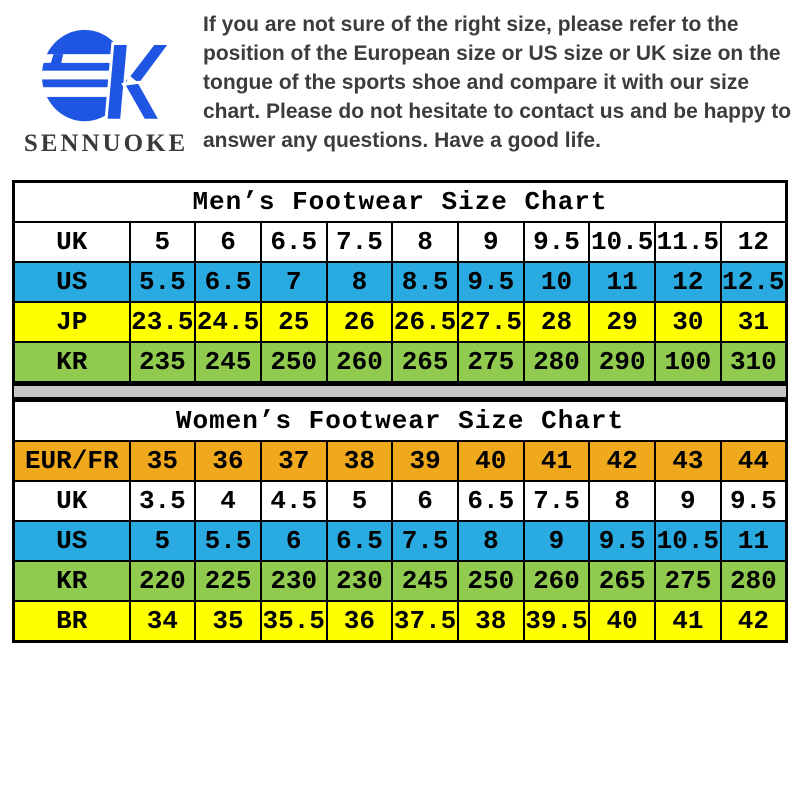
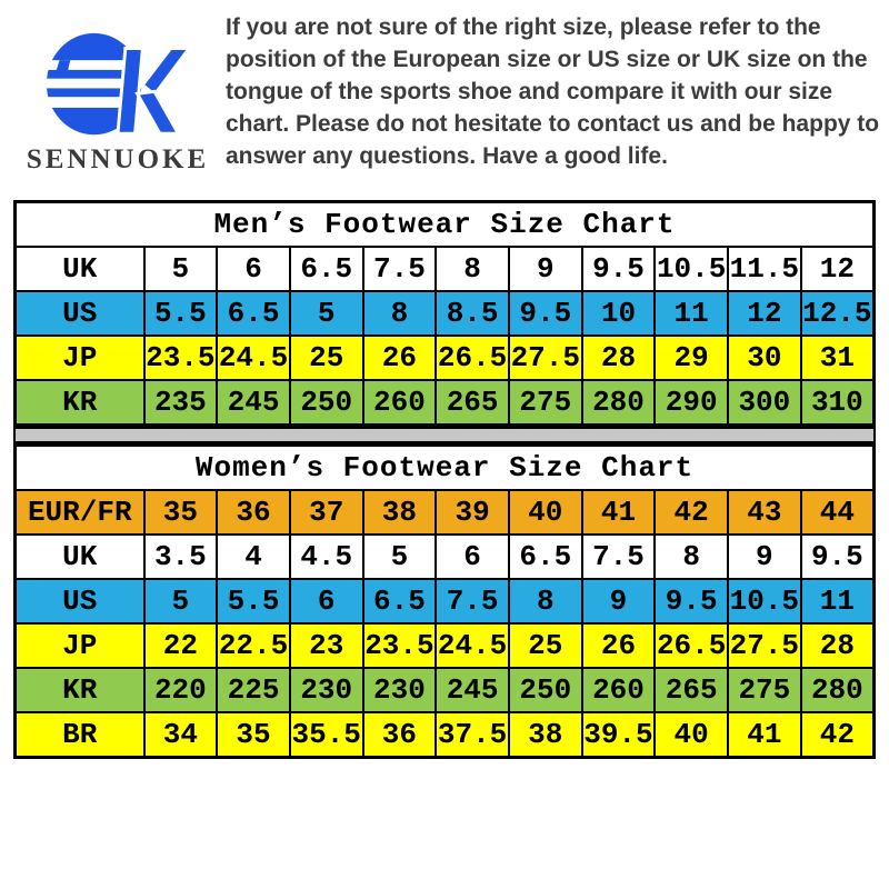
  SENNUOKE
  If you are not sure of the right size, please refer to the position of the European size or US size or UK size on the tongue of the sports shoe and compare it with our size chart. Please do not hesitate to contact us and be happy to answer any questions. Have a good life.
  Men’s Footwear Size Chart
  UK	5	6	6.5	7.5	8	9	9.5	10.5	11.5	12
- US	5.5	6.5	7	8	8.5	9.5	10	11	12	12.5
+ US	5.5	6.5	5	8	8.5	9.5	10	11	12	12.5
  JP	23.5	24.5	25	26	26.5	27.5	28	29	30	31
- KR	235	245	250	260	265	275	280	290	100	310
+ KR	235	245	250	260	265	275	280	290	300	310
  Women’s Footwear Size Chart
  EUR/FR	35	36	37	38	39	40	41	42	43	44
  UK	3.5	4	4.5	5	6	6.5	7.5	8	9	9.5
  US	5	5.5	6	6.5	7.5	8	9	9.5	10.5	11
+ JP	22	22.5	23	23.5	24.5	25	26	26.5	27.5	28
  KR	220	225	230	230	245	250	260	265	275	280
  BR	34	35	35.5	36	37.5	38	39.5	40	41	42
